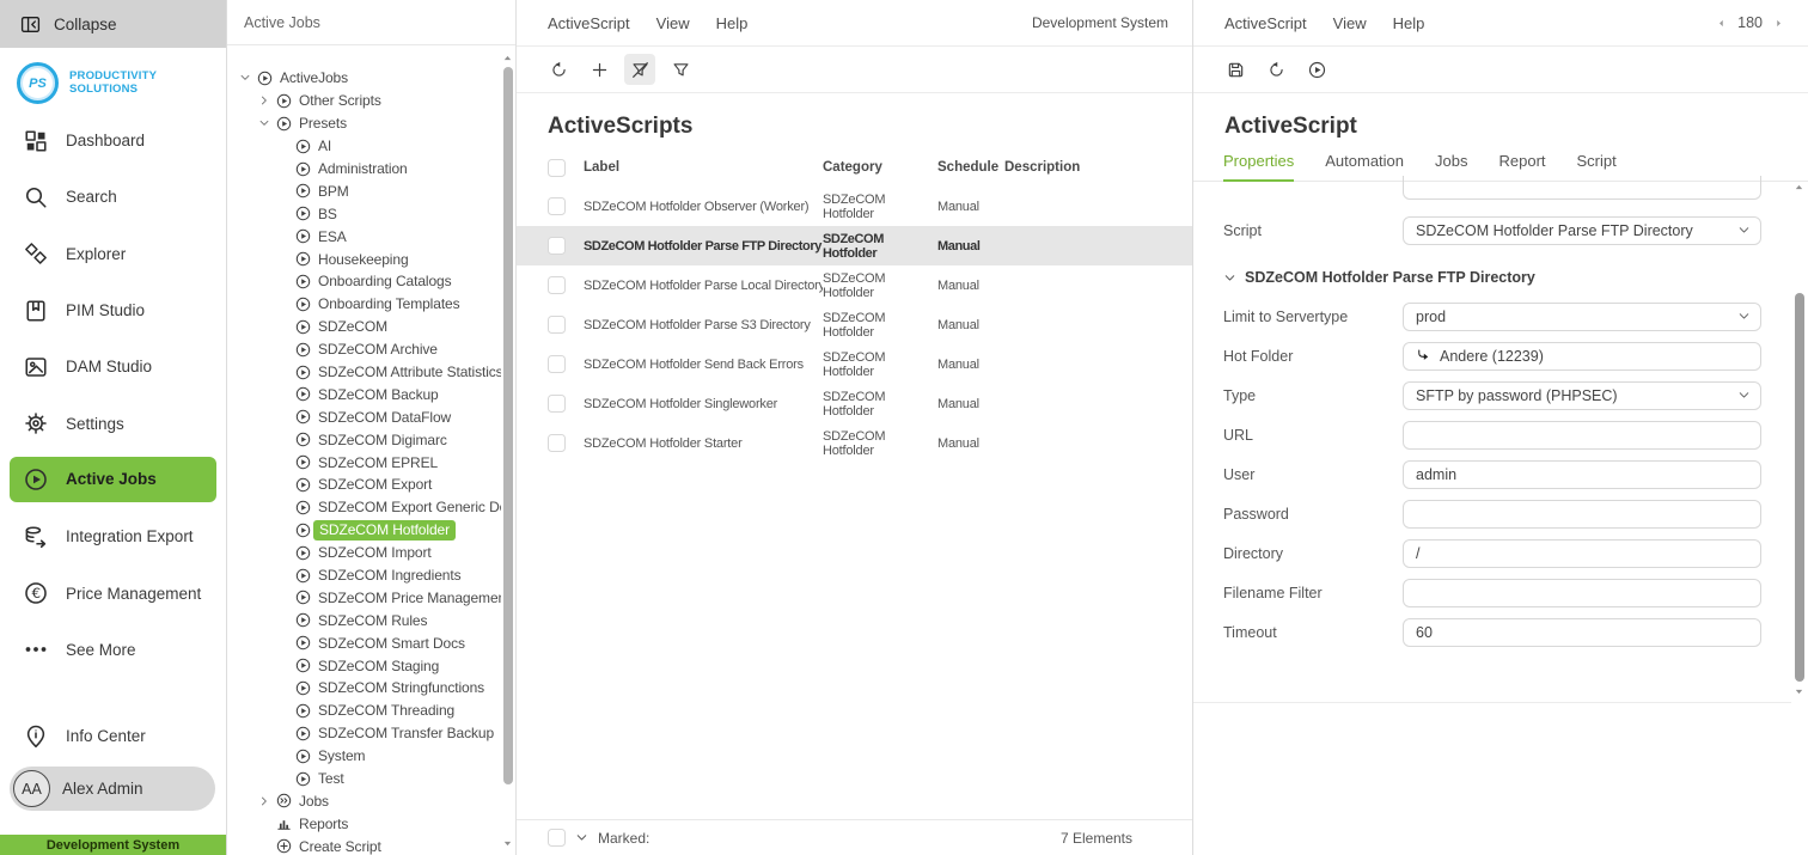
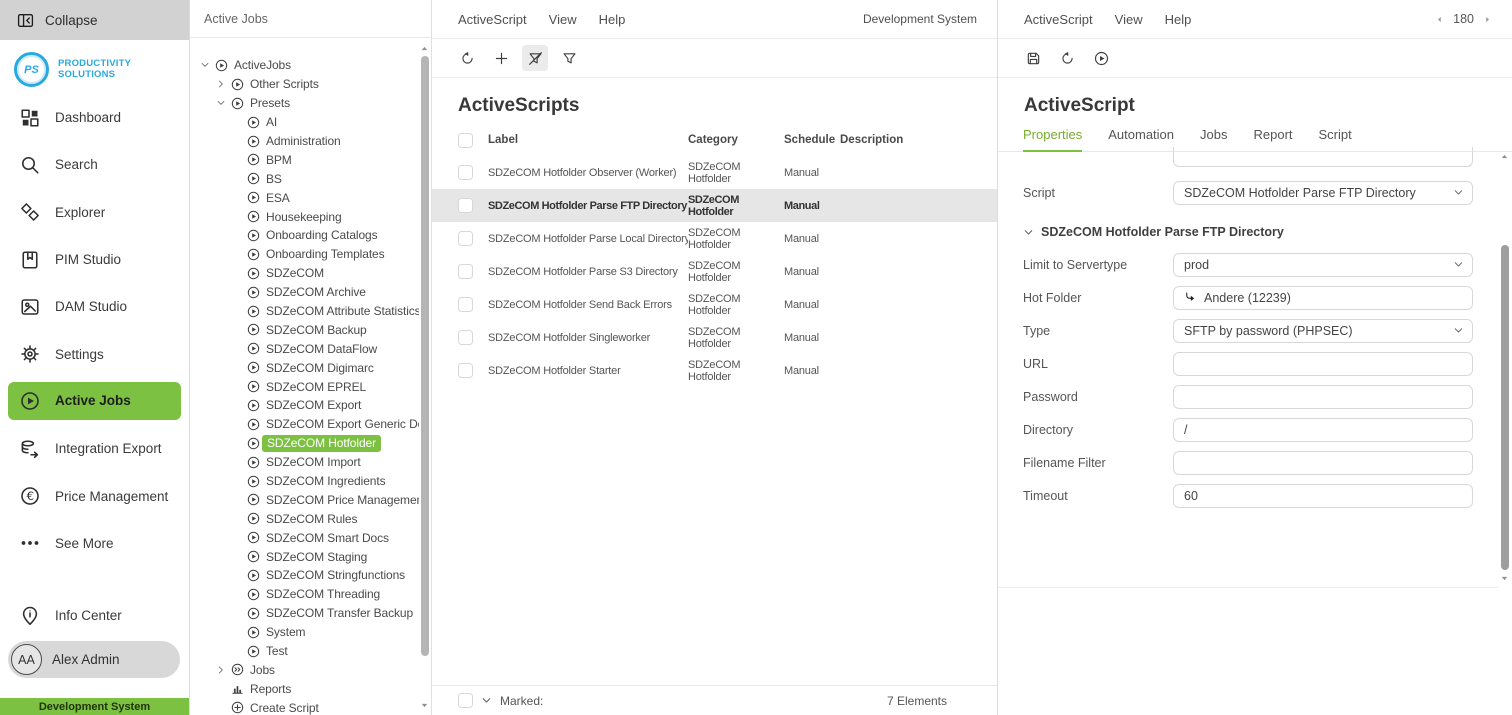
  Collapse
  PS
  PRODUCTIVITY
  SOLUTIONS
  Dashboard
  Search
  Explorer
  PIM Studio
  DAM Studio
  Settings
  Active Jobs
  Integration Export
  €
  Price Management
  See More
  Info Center
  AA
  Alex Admin
  Development System
  Active Jobs
  ActiveJobs
  Other Scripts
  Presets
  AI
  Administration
  BPM
  BS
  ESA
  Housekeeping
  Onboarding Catalogs
  Onboarding Templates
  SDZeCOM
  SDZeCOM Archive
  SDZeCOM Attribute Statistics
  SDZeCOM Backup
  SDZeCOM DataFlow
  SDZeCOM Digimarc
  SDZeCOM EPREL
  SDZeCOM Export
  SDZeCOM Export Generic D
  SDZeCOM Hotfolder
  SDZeCOM Import
  SDZeCOM Ingredients
  SDZeCOM Price Manageme
  SDZeCOM Rules
  SDZeCOM Smart Docs
  SDZeCOM Staging
  SDZeCOM Stringfunctions
  SDZeCOM Threading
  SDZeCOM Transfer Backup
  System
  Test
  Jobs
  Reports
  Create Script
  ActiveScript
  View
  Help
  Development System
  ActiveScripts
  Label
  Category
  Schedule
  Description
  SDZeCOM Hotfolder Observer (Worker)
  SDZeCOM Hotfolder
  Manual
  SDZeCOM Hotfolder Parse FTP Directory
  SDZeCOM Hotfolder
  Manual
  SDZeCOM Hotfolder Parse Local Directory
  SDZeCOM Hotfolder
  Manual
  SDZeCOM Hotfolder Parse S3 Directory
  SDZeCOM Hotfolder
  Manual
  SDZeCOM Hotfolder Send Back Errors
  SDZeCOM Hotfolder
  Manual
  SDZeCOM Hotfolder Singleworker
  SDZeCOM Hotfolder
  Manual
  SDZeCOM Hotfolder Starter
  SDZeCOM Hotfolder
  Manual
  Marked:
  7 Elements
  ActiveScript
  View
  Help
  180
  ActiveScript
  Properties
  Automation
  Jobs
  Report
  Script
  Script
  SDZeCOM Hotfolder Parse FTP Directory
  SDZeCOM Hotfolder Parse FTP Directory
  Limit to Servertype
  prod
  Hot Folder
  Andere (12239)
  Type
  SFTP by password (PHPSEC)
  URL
- User
- admin
  Password
  Directory
  /
  Filename Filter
  Timeout
  60
